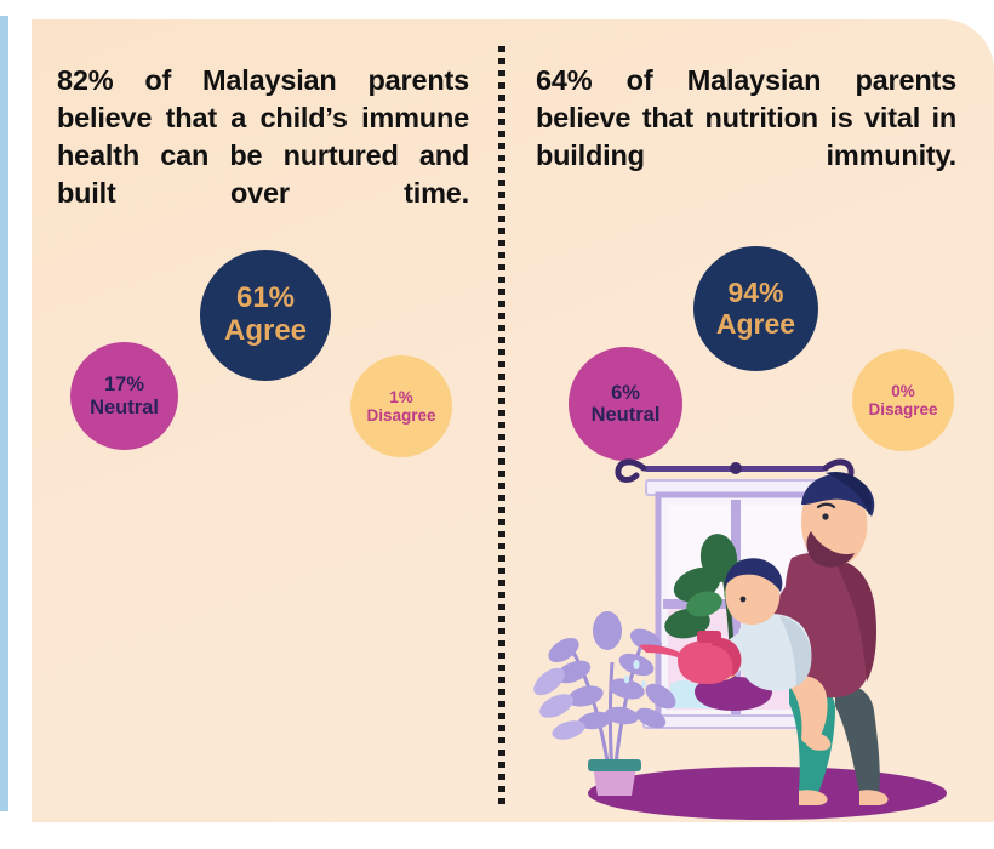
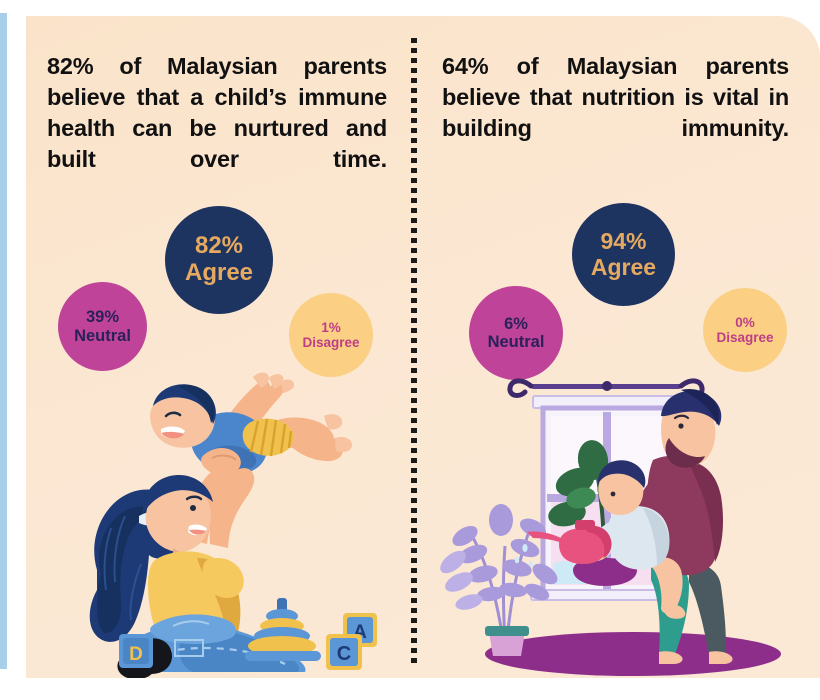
  82% of Malaysian parents believe that a child’s immune health can be nurtured and built over time.
- 61%
+ 82%
  Agree
- 17%
+ 39%
  Neutral
  1%
  Disagree
+ A
+ C
+ D
  64% of Malaysian parents believe that nutrition is vital in building immunity.
  94%
  Agree
  6%
  Neutral
  0%
  Disagree
